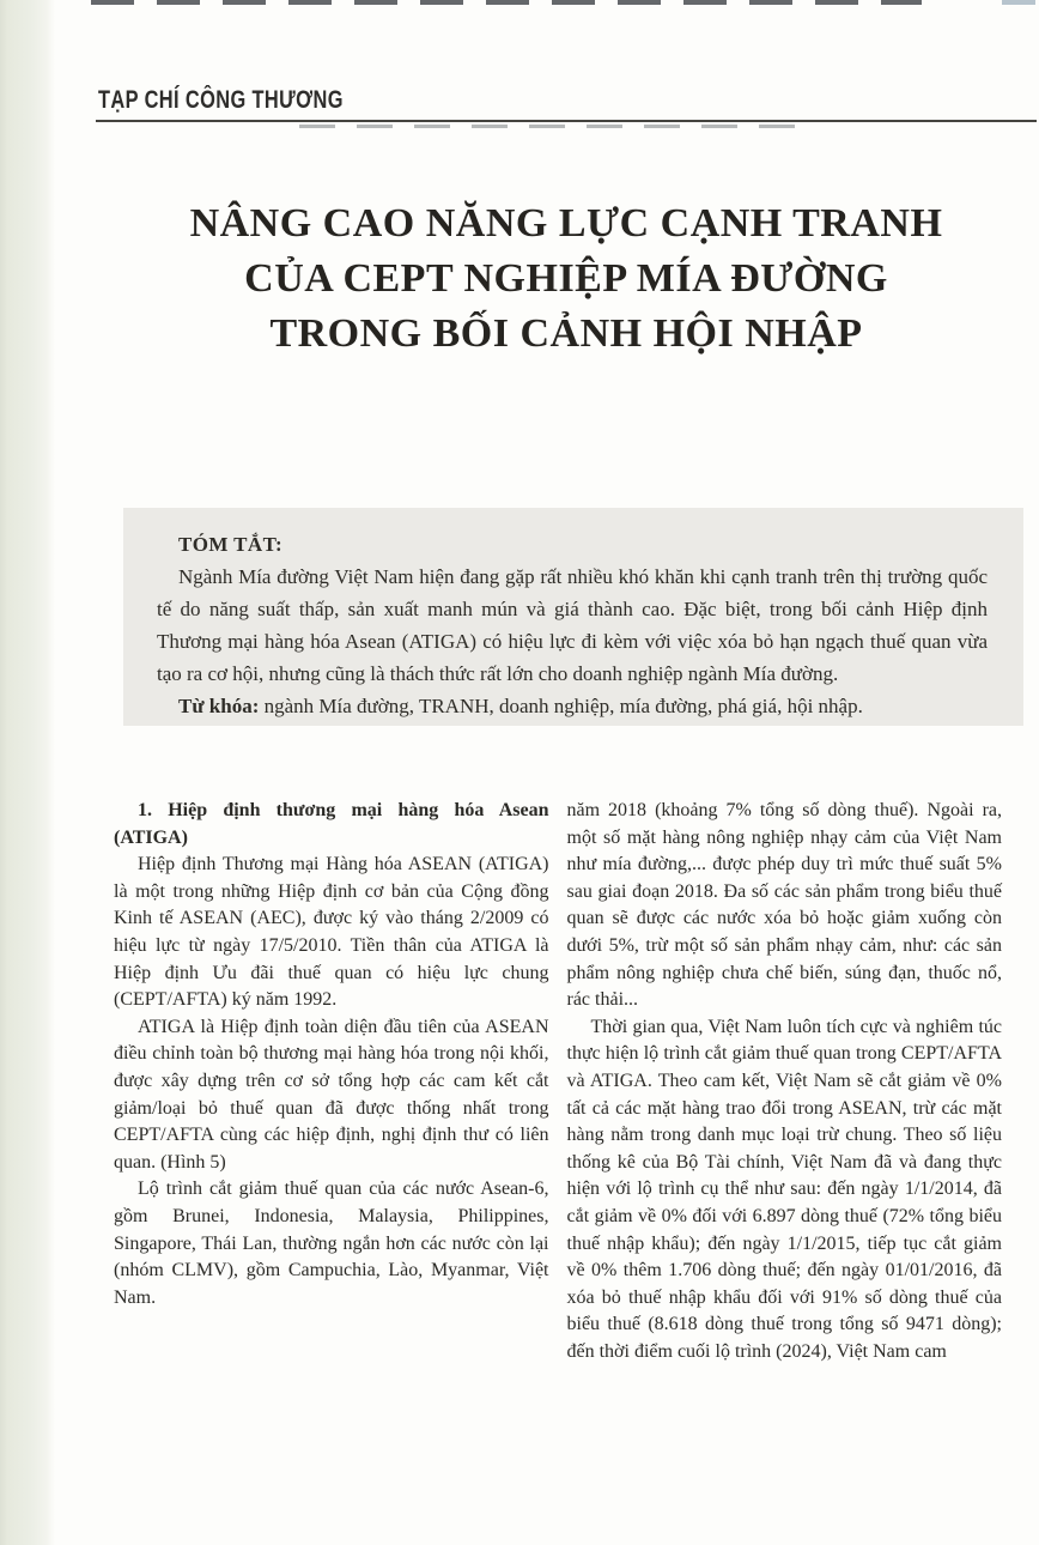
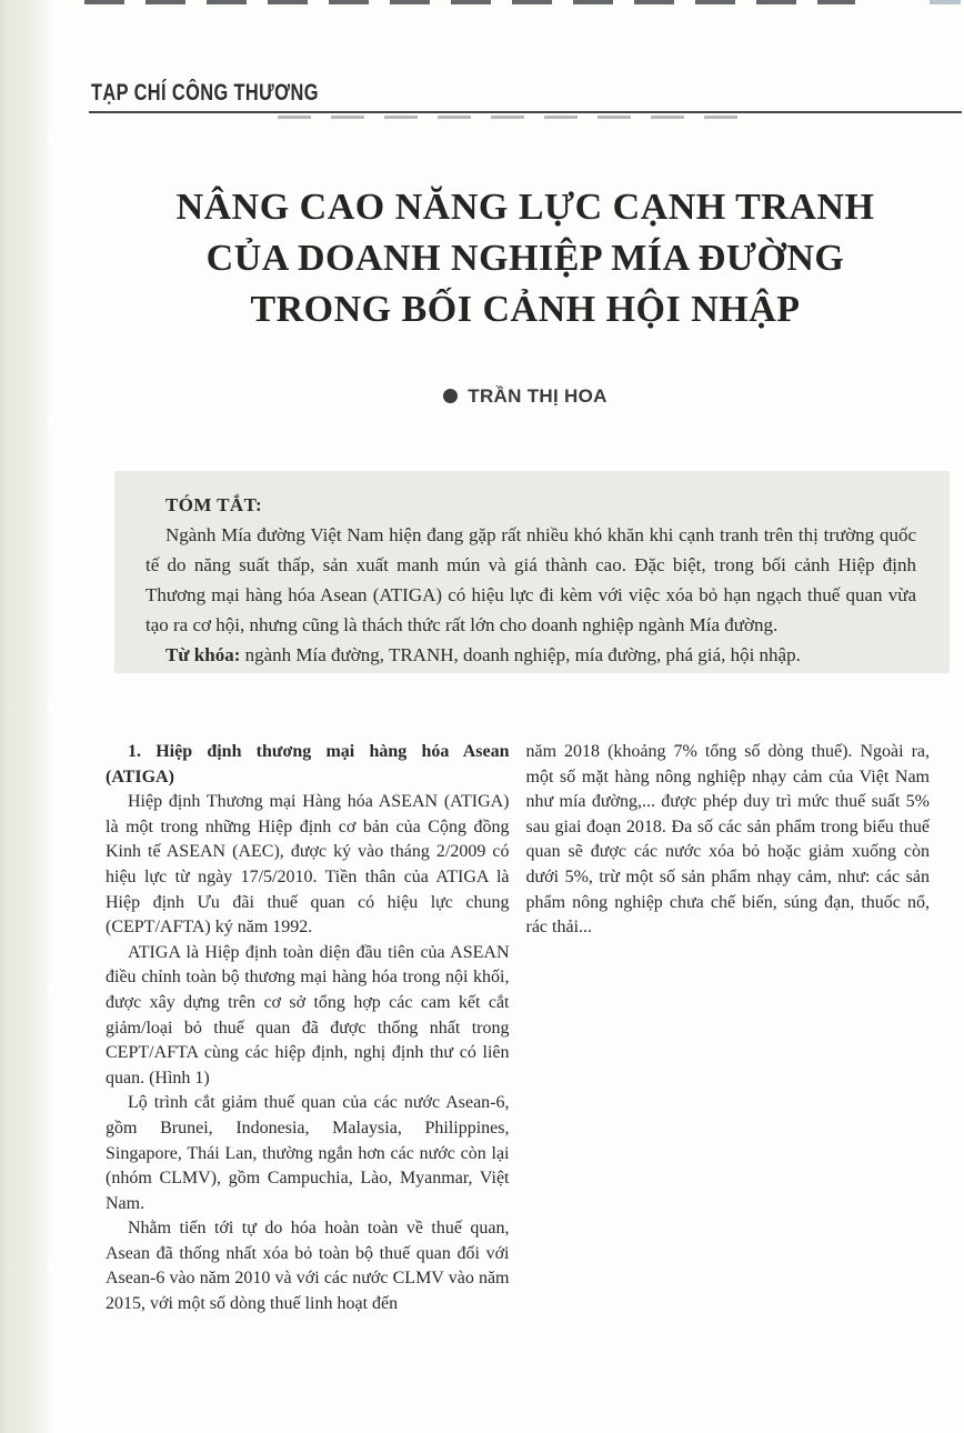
  TẠP CHÍ CÔNG THƯƠNG
  NÂNG CAO NĂNG LỰC CẠNH TRANH
- CỦA CEPT NGHIỆP MÍA ĐƯỜNG
+ CỦA DOANH NGHIỆP MÍA ĐƯỜNG
  TRONG BỐI CẢNH HỘI NHẬP
+ TRẦN THỊ HOA
  TÓM TẮT:
  Ngành Mía đường Việt Nam hiện đang gặp rất nhiều khó khăn khi cạnh tranh trên thị trường quốc tế do năng suất thấp, sản xuất manh mún và giá thành cao. Đặc biệt, trong bối cảnh Hiệp định Thương mại hàng hóa Asean (ATIGA) có hiệu lực đi kèm với việc xóa bỏ hạn ngạch thuế quan vừa tạo ra cơ hội, nhưng cũng là thách thức rất lớn cho doanh nghiệp ngành Mía đường.
  Từ khóa: ngành Mía đường, TRANH, doanh nghiệp, mía đường, phá giá, hội nhập.
  1. Hiệp định thương mại hàng hóa Asean (ATIGA)
  Hiệp định Thương mại Hàng hóa ASEAN (ATIGA) là một trong những Hiệp định cơ bản của Cộng đồng Kinh tế ASEAN (AEC), được ký vào tháng 2/2009 có hiệu lực từ ngày 17/5/2010. Tiền thân của ATIGA là Hiệp định Ưu đãi thuế quan có hiệu lực chung (CEPT/AFTA) ký năm 1992.
- ATIGA là Hiệp định toàn diện đầu tiên của ASEAN điều chỉnh toàn bộ thương mại hàng hóa trong nội khối, được xây dựng trên cơ sở tổng hợp các cam kết cắt giảm/loại bỏ thuế quan đã được thống nhất trong CEPT/AFTA cùng các hiệp định, nghị định thư có liên quan. (Hình 5)
+ ATIGA là Hiệp định toàn diện đầu tiên của ASEAN điều chỉnh toàn bộ thương mại hàng hóa trong nội khối, được xây dựng trên cơ sở tổng hợp các cam kết cắt giảm/loại bỏ thuế quan đã được thống nhất trong CEPT/AFTA cùng các hiệp định, nghị định thư có liên quan. (Hình 1)
  Lộ trình cắt giảm thuế quan của các nước Asean-6, gồm Brunei, Indonesia, Malaysia, Philippines, Singapore, Thái Lan, thường ngắn hơn các nước còn lại (nhóm CLMV), gồm Campuchia, Lào, Myanmar, Việt Nam.
+ Nhằm tiến tới tự do hóa hoàn toàn về thuế quan, Asean đã thống nhất xóa bỏ toàn bộ thuế quan đối với Asean-6 vào năm 2010 và với các nước CLMV vào năm 2015, với một số dòng thuế linh hoạt đến
  năm 2018 (khoảng 7% tổng số dòng thuế). Ngoài ra, một số mặt hàng nông nghiệp nhạy cảm của Việt Nam như mía đường,... được phép duy trì mức thuế suất 5% sau giai đoạn 2018. Đa số các sản phẩm trong biểu thuế quan sẽ được các nước xóa bỏ hoặc giảm xuống còn dưới 5%, trừ một số sản phẩm nhạy cảm, như: các sản phẩm nông nghiệp chưa chế biến, súng đạn, thuốc nổ, rác thải...
- Thời gian qua, Việt Nam luôn tích cực và nghiêm túc thực hiện lộ trình cắt giảm thuế quan trong CEPT/AFTA và ATIGA. Theo cam kết, Việt Nam sẽ cắt giảm về 0% tất cả các mặt hàng trao đổi trong ASEAN, trừ các mặt hàng nằm trong danh mục loại trừ chung. Theo số liệu thống kê của Bộ Tài chính, Việt Nam đã và đang thực hiện với lộ trình cụ thể như sau: đến ngày 1/1/2014, đã cắt giảm về 0% đối với 6.897 dòng thuế (72% tổng biểu thuế nhập khẩu); đến ngày 1/1/2015, tiếp tục cắt giảm về 0% thêm 1.706 dòng thuế; đến ngày 01/01/2016, đã xóa bỏ thuế nhập khẩu đối với 91% số dòng thuế của biểu thuế (8.618 dòng thuế trong tổng số 9471 dòng); đến thời điểm cuối lộ trình (2024), Việt Nam cam
